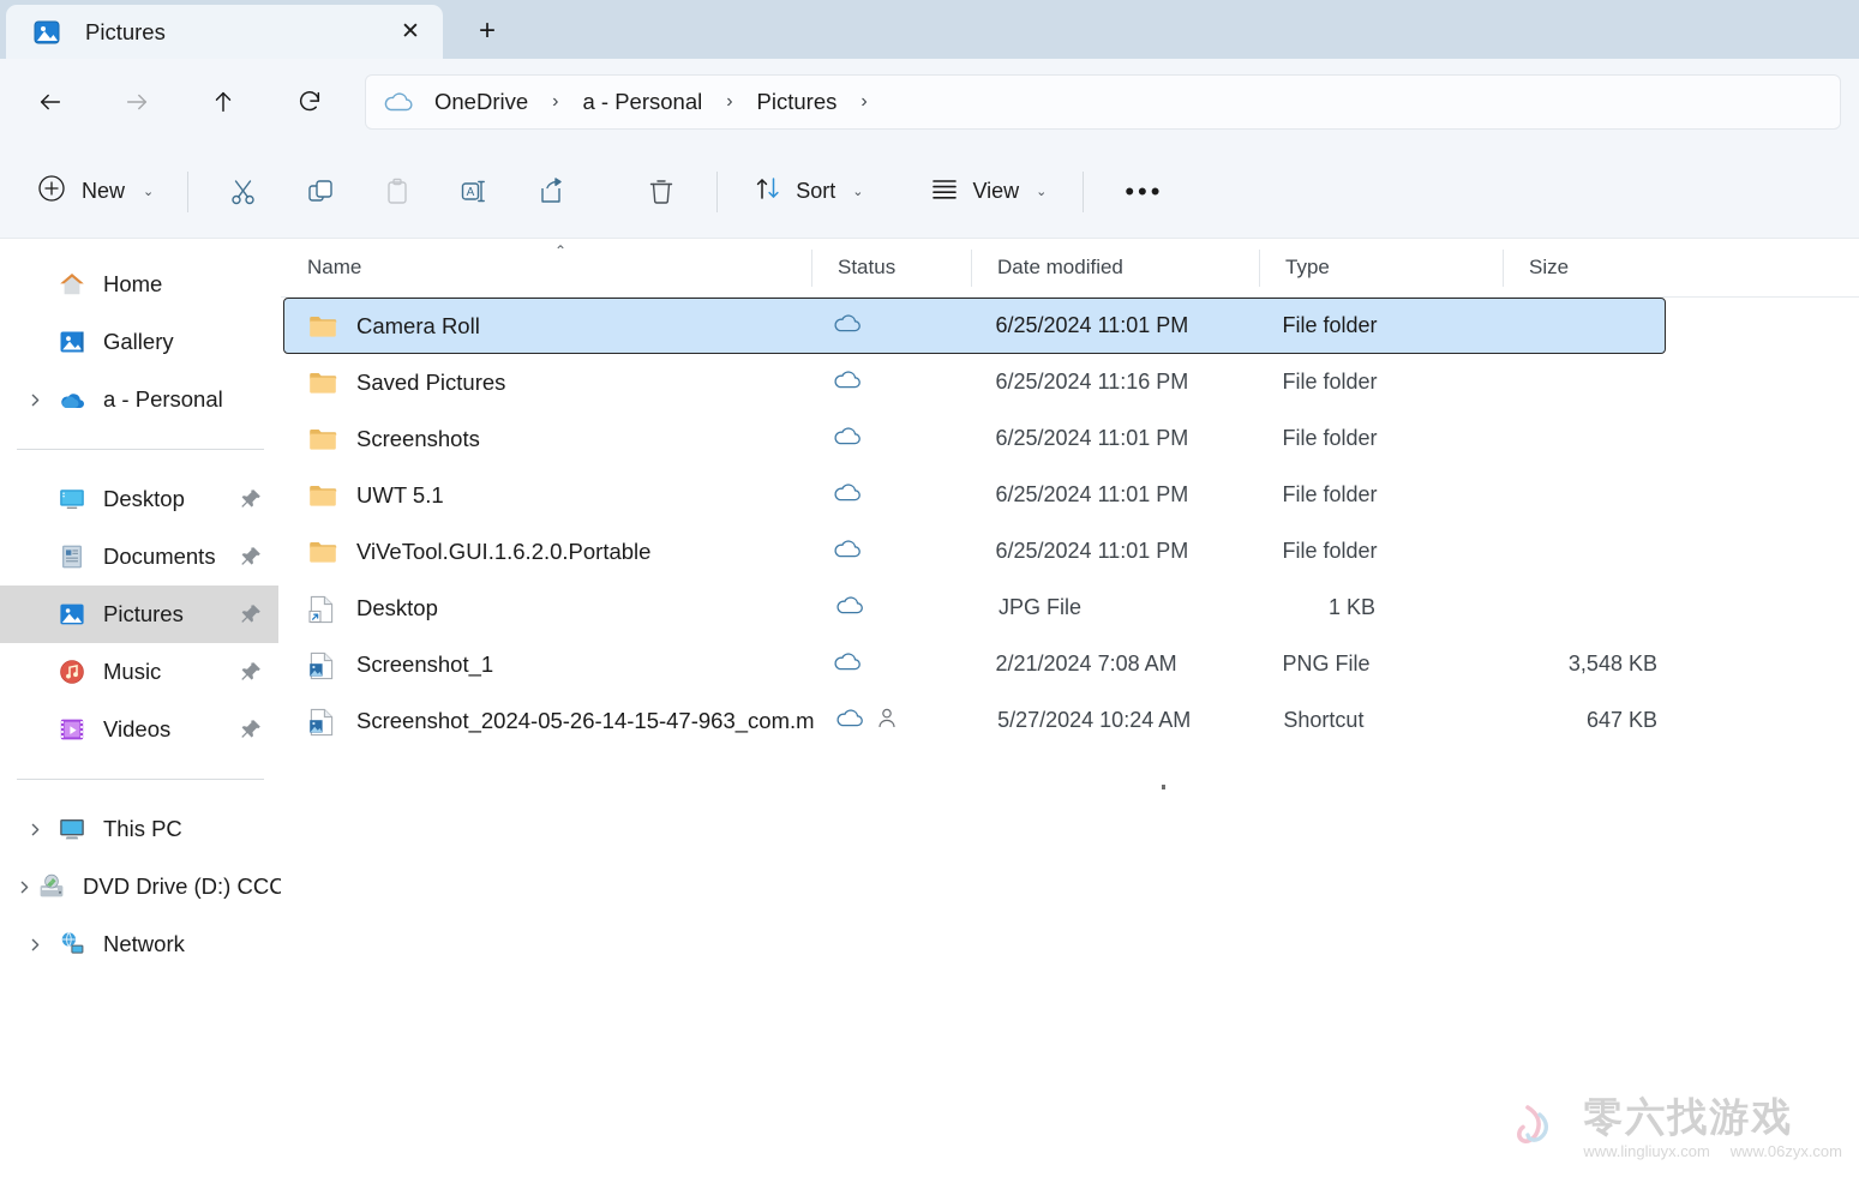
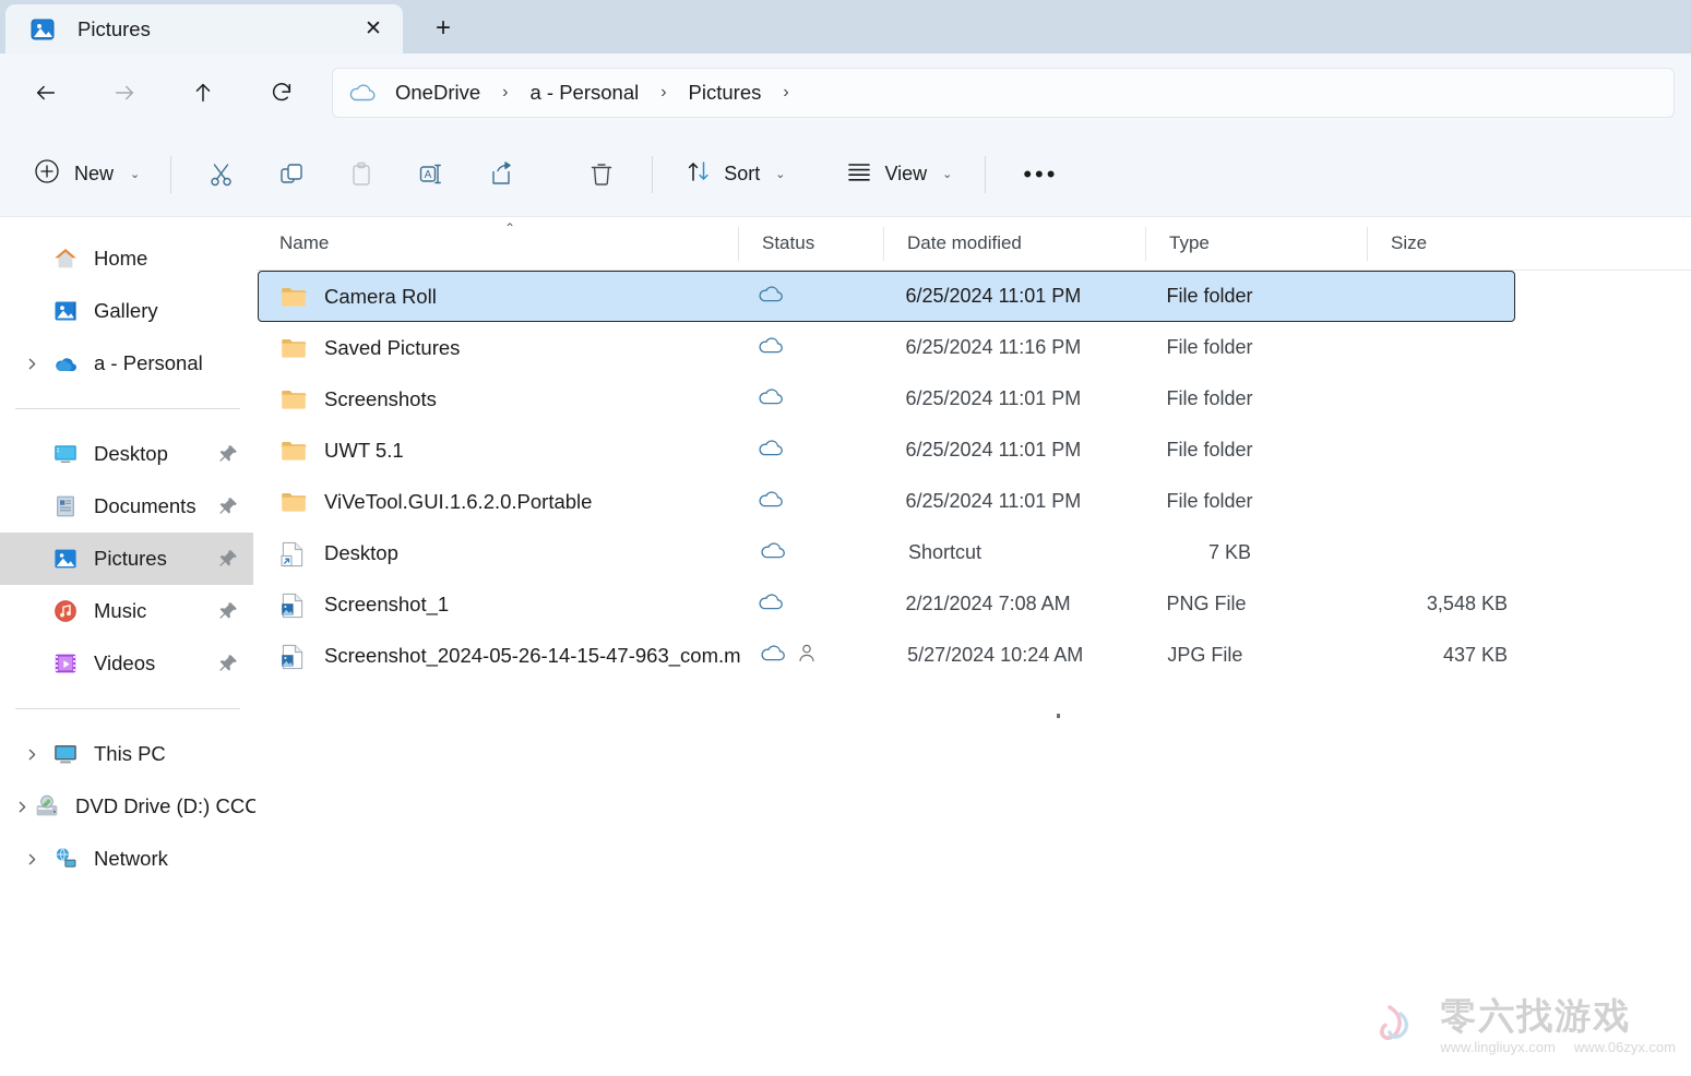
  Pictures
  ✕
  +
  OneDrive
  ›
  a - Personal
  ›
  Pictures
  ›
  New
  ⌄
  A
  Sort
  ⌄
  View
  ⌄
  •••
  Home
  Gallery
  a - Personal
  Desktop
  Documents
  Pictures
  Music
  Videos
  This PC
  DVD Drive (D:) CCC
  Network
  Name
  ⌃
  Status
  Date modified
  Type
  Size
  Camera Roll
  6/25/2024 11:01 PM
  File folder
  Saved Pictures
  6/25/2024 11:16 PM
  File folder
  Screenshots
  6/25/2024 11:01 PM
  File folder
  UWT 5.1
  6/25/2024 11:01 PM
  File folder
  ViVeTool.GUI.1.6.2.0.Portable
  6/25/2024 11:01 PM
  File folder
  Desktop
- JPG File
+ Shortcut
- 1 KB
+ 7 KB
  Screenshot_1
  2/21/2024 7:08 AM
  PNG File
  3,548 KB
  Screenshot_2024-05-26-14-15-47-963_com.m
  5/27/2024 10:24 AM
- Shortcut
+ JPG File
- 647 KB
+ 437 KB
  零六找游戏
  www.lingliuyx.com
  www.06zyx.com
